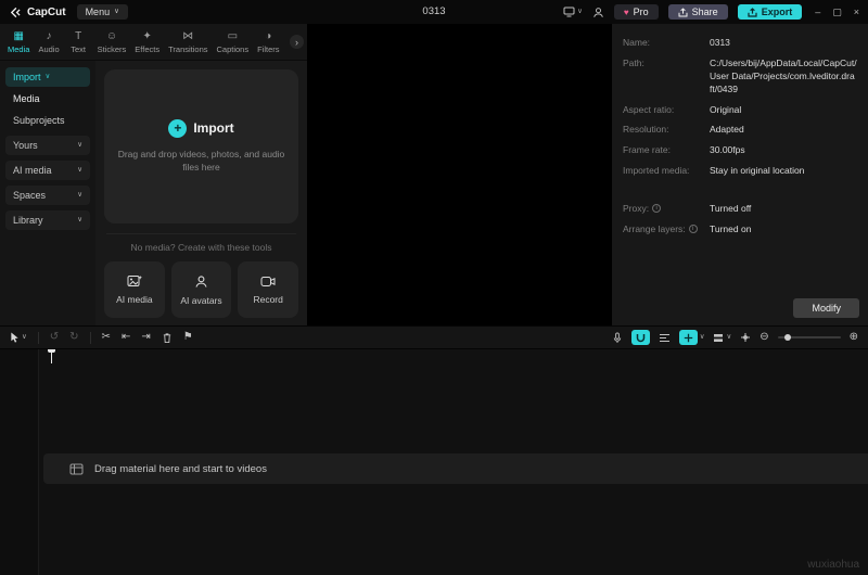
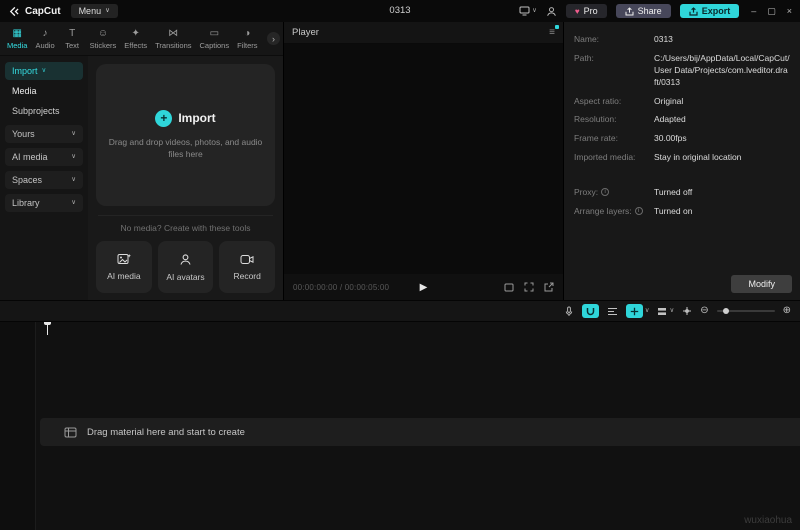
  CapCut
  Menu
  0313
  ♥
  Pro
  Share
  Export
  –
  ▢
  ×
  ▦
  Media
  ♪
  Audio
  T
  Text
  ☺
  Stickers
  ✦
  Effects
  ⋈
  Transitions
  ▭
  Captions
  ◑
  Filters
  ›
  Import
  Media
  Subprojects
  Yours
  AI media
  Spaces
  Library
  +
  Import
  Drag and drop videos, photos, and audio files here
  No media? Create with these tools
  AI media
  AI avatars
  Record
+ Player
+ ≡
+ 00:00:00:00 / 00:00:05:00
+ ▶
  Name:
  0313
  Path:
- C:/Users/bij/AppData/Local/CapCut/User Data/Projects/com.lveditor.draft/0439
+ C:/Users/bij/AppData/Local/CapCut/User Data/Projects/com.lveditor.draft/0313
  Aspect ratio:
  Original
  Resolution:
  Adapted
  Frame rate:
  30.00fps
  Imported media:
  Stay in original location
  Proxy:
  Turned off
  Arrange layers:
  Turned on
  Modify
- ↺
- ↻
- ✂
- ⇤
- ⇥
- ⚑
  ⊖
  ⊕
- Drag material here and start to videos
+ Drag material here and start to create
  wuxiaohua
